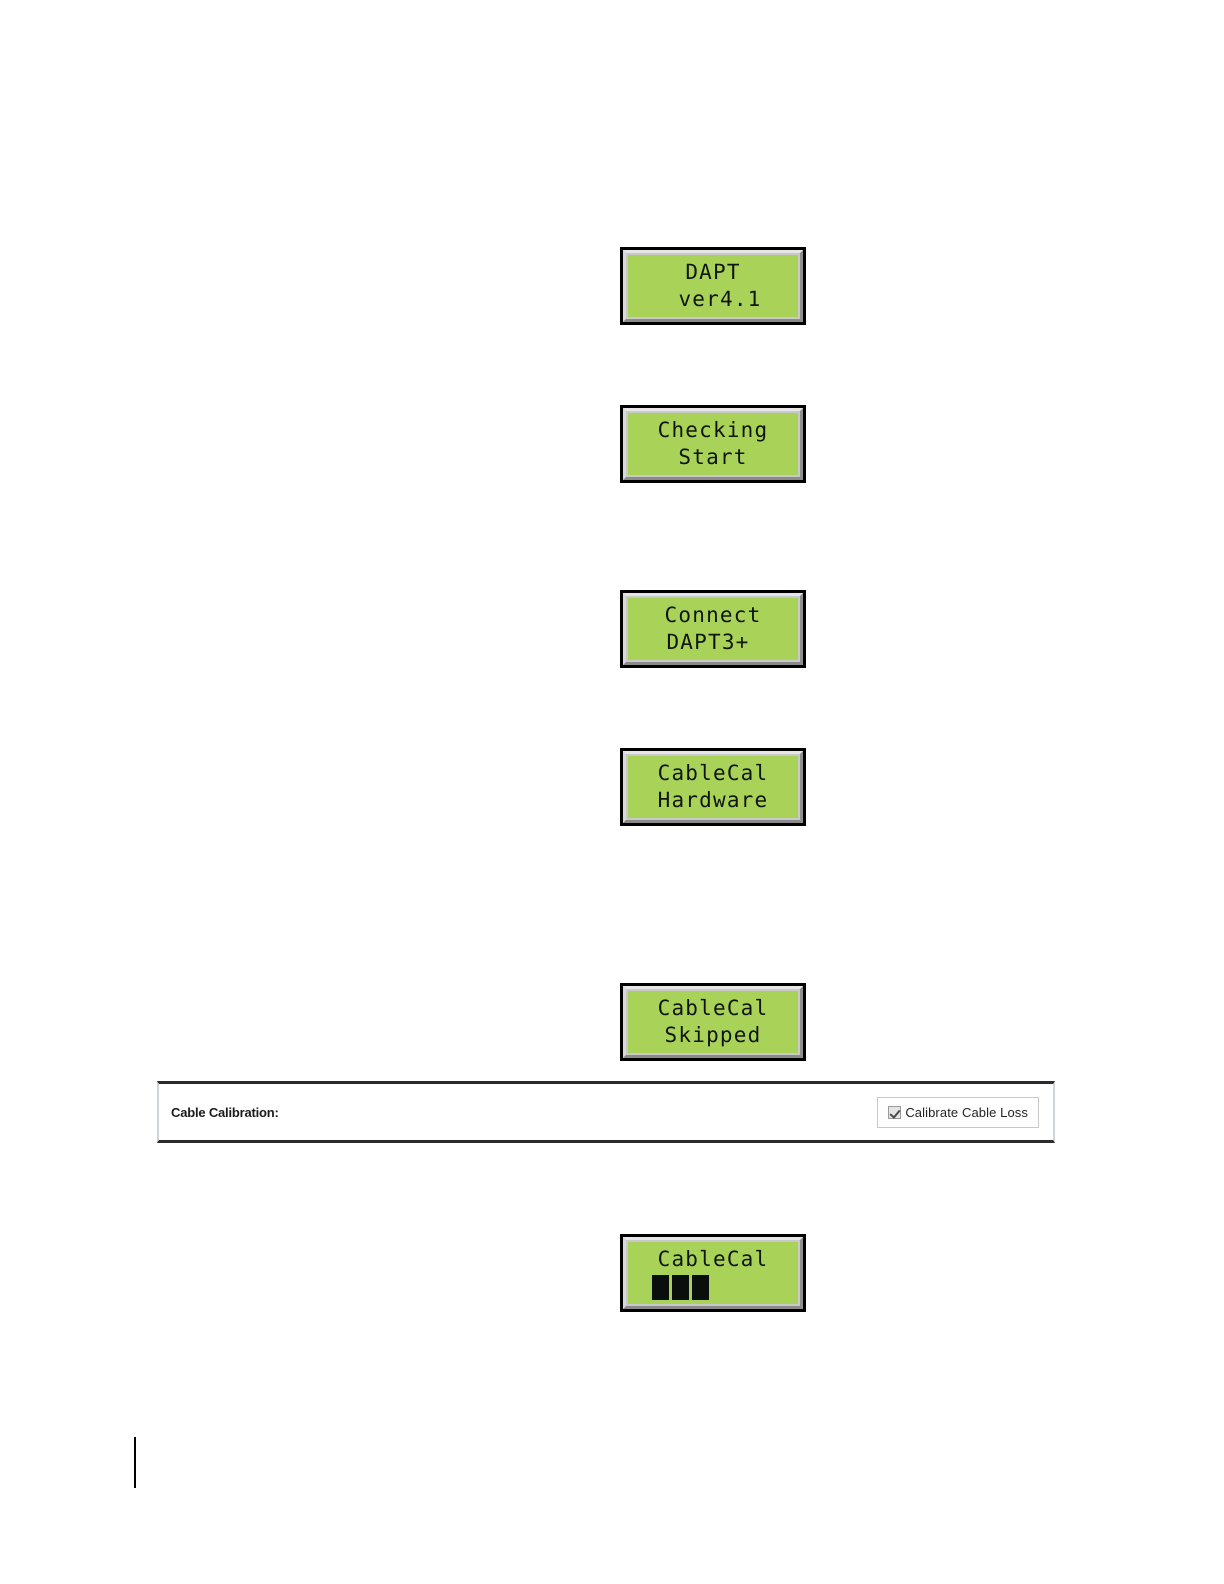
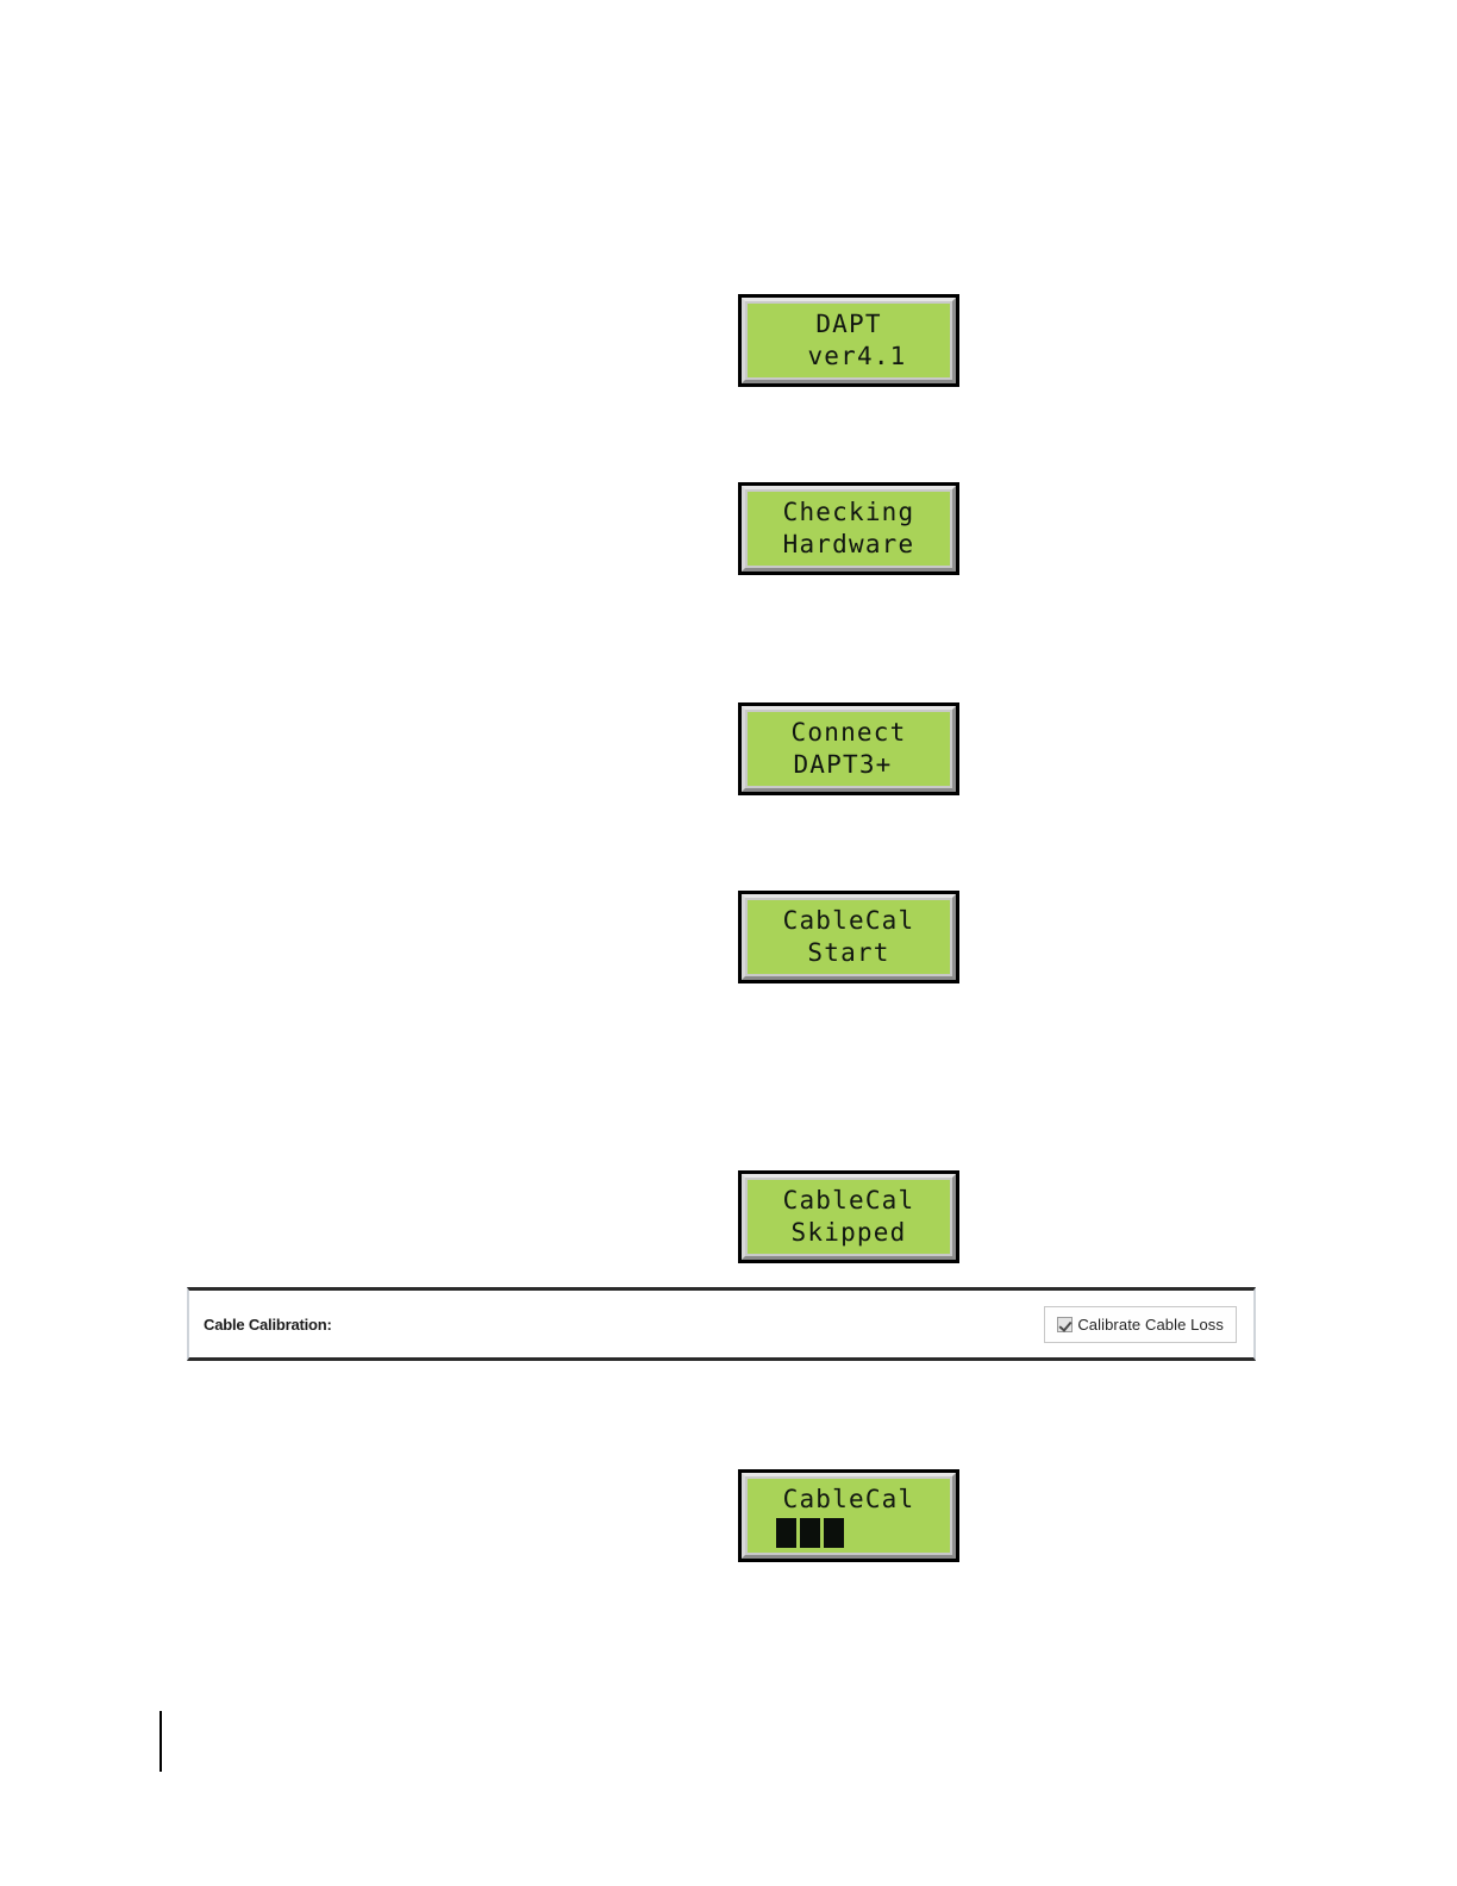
  DAPT
  ver4.1
  Checking
- Start
+ Hardware
  Connect
  DAPT3+
  CableCal
- Hardware
+ Start
  CableCal
  Skipped
  Cable Calibration:
  Calibrate Cable Loss
  CableCal
